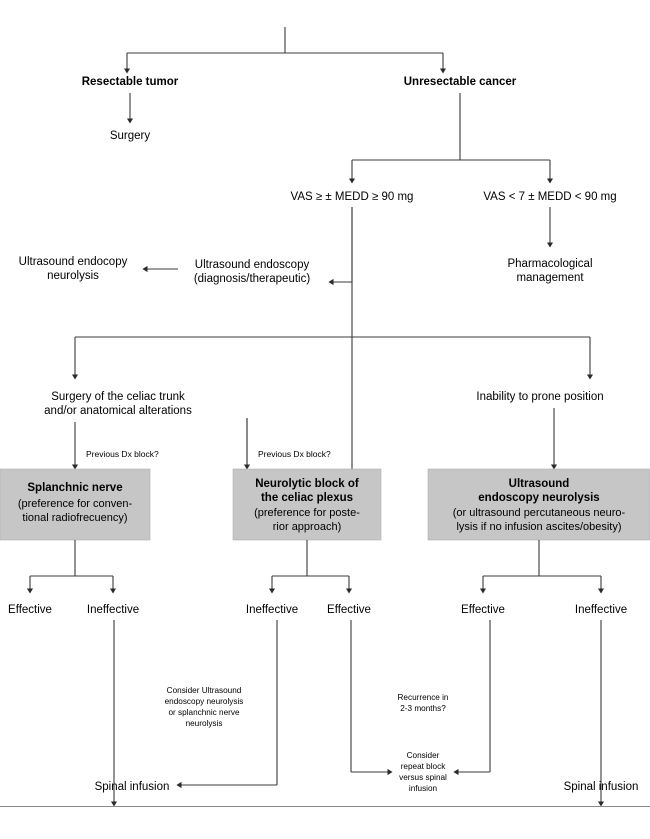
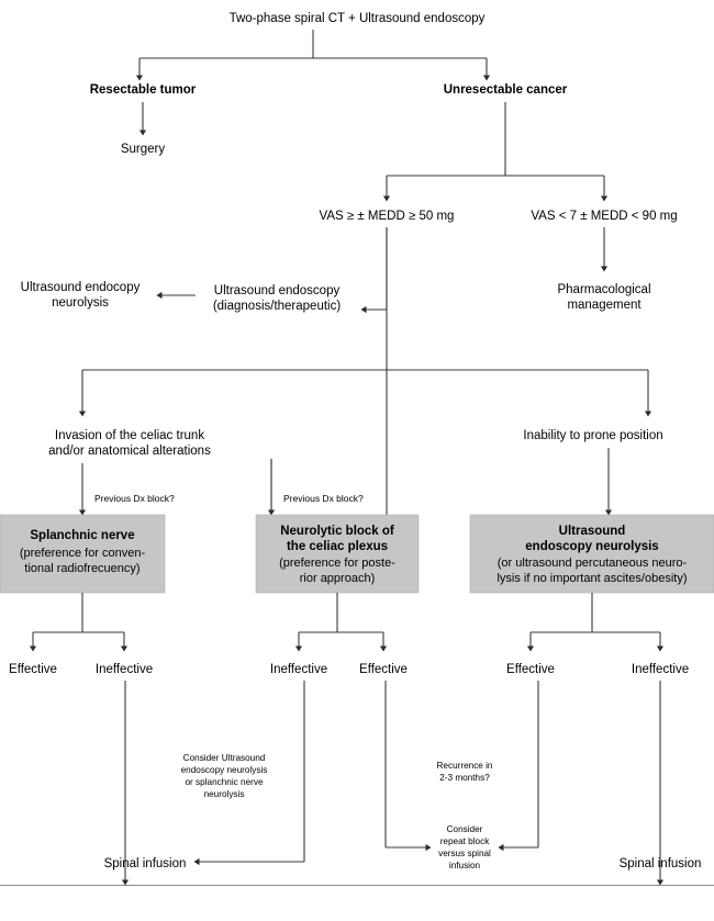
+ Two-phase spiral CT + Ultrasound endoscopy
  Resectable tumor
  Unresectable cancer
  Surgery
- VAS ≥ ± MEDD ≥ 90 mg
+ VAS ≥ ± MEDD ≥ 50 mg
  VAS < 7 ± MEDD < 90 mg
  Pharmacological
  management
  Ultrasound endoscopy
  (diagnosis/therapeutic)
  Ultrasound endocopy
  neurolysis
- Surgery of the celiac trunk
+ Invasion of the celiac trunk
  and/or anatomical alterations
  Inability to prone position
  Previous Dx block?
  Previous Dx block?
  Splanchnic nerve
  (preference for conven-
  tional radiofrecuency)
  Neurolytic block of
  the celiac plexus
  (preference for poste-
  rior approach)
  Ultrasound
  endoscopy neurolysis
  (or ultrasound percutaneous neuro-
- lysis if no infusion ascites/obesity)
+ lysis if no important ascites/obesity)
  Effective
  Ineffective
  Ineffective
  Effective
  Effective
  Ineffective
  Consider Ultrasound
  endoscopy neurolysis
  or splanchnic nerve
  neurolysis
  Recurrence in
  2-3 months?
  Consider
  repeat block
  versus spinal
  infusion
  Spinal infusion
  Spinal infusion
